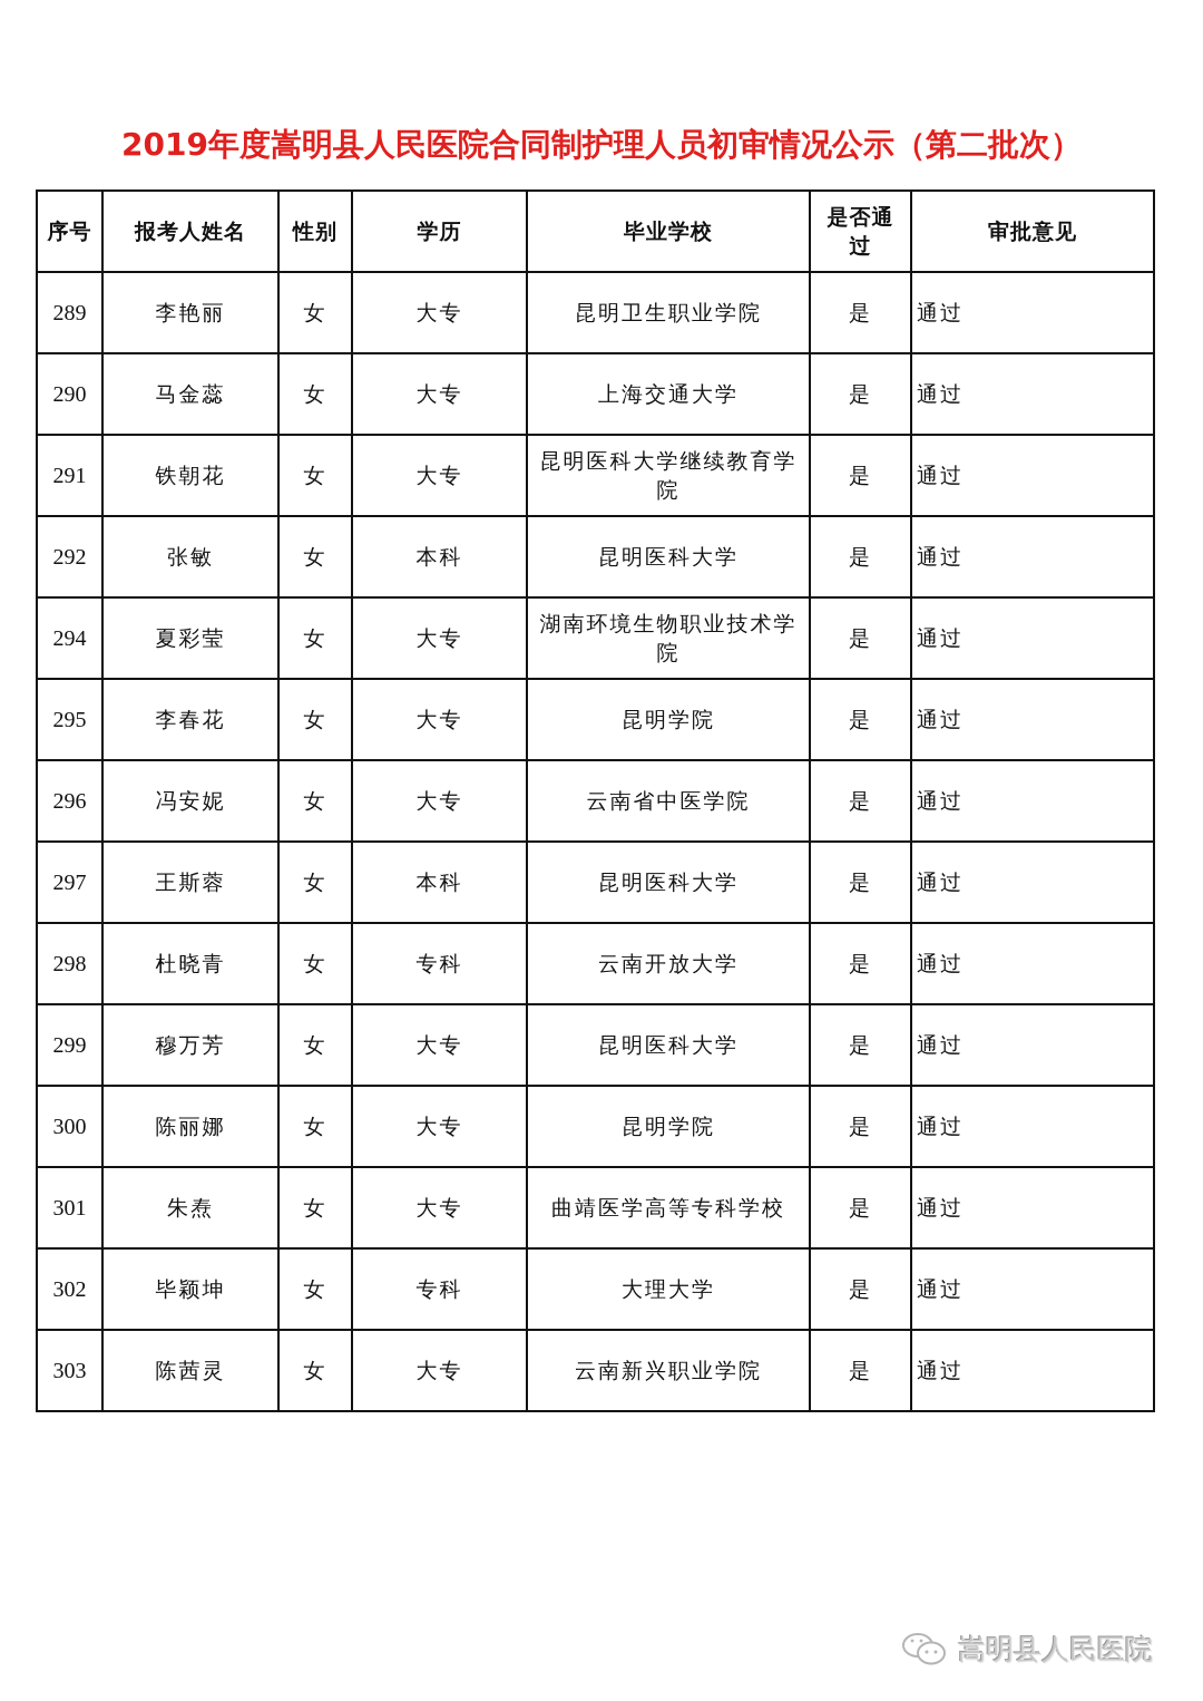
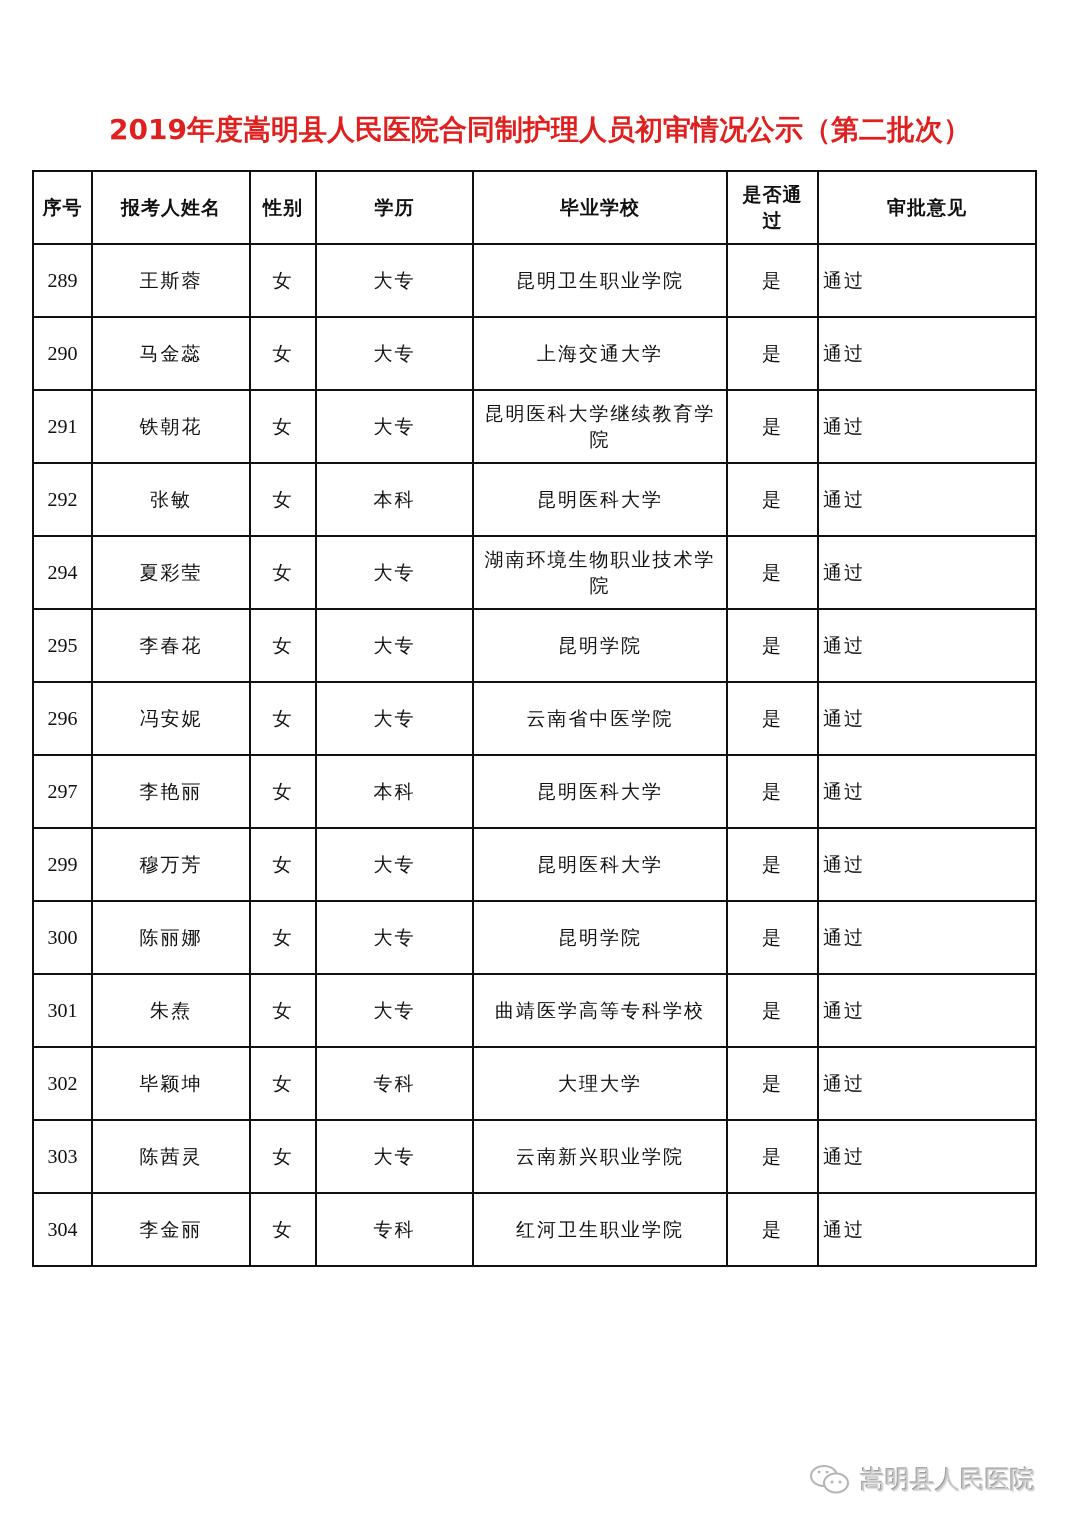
  2019年度嵩明县人民医院合同制护理人员初审情况公示（第二批次）
  序号	报考人姓名	性别	学历	毕业学校	是否通过	审批意见
- 289	李艳丽	女	大专	昆明卫生职业学院	是	通过
+ 289	王斯蓉	女	大专	昆明卫生职业学院	是	通过
  290	马金蕊	女	大专	上海交通大学	是	通过
  291	铁朝花	女	大专	昆明医科大学继续教育学院	是	通过
  292	张敏	女	本科	昆明医科大学	是	通过
  294	夏彩莹	女	大专	湖南环境生物职业技术学院	是	通过
  295	李春花	女	大专	昆明学院	是	通过
  296	冯安妮	女	大专	云南省中医学院	是	通过
- 297	王斯蓉	女	本科	昆明医科大学	是	通过
+ 297	李艳丽	女	本科	昆明医科大学	是	通过
- 298	杜晓青	女	专科	云南开放大学	是	通过
  299	穆万芳	女	大专	昆明医科大学	是	通过
  300	陈丽娜	女	大专	昆明学院	是	通过
  301	朱焘	女	大专	曲靖医学高等专科学校	是	通过
  302	毕颖坤	女	专科	大理大学	是	通过
  303	陈茜灵	女	大专	云南新兴职业学院	是	通过
+ 304	李金丽	女	专科	红河卫生职业学院	是	通过
  嵩明县人民医院
